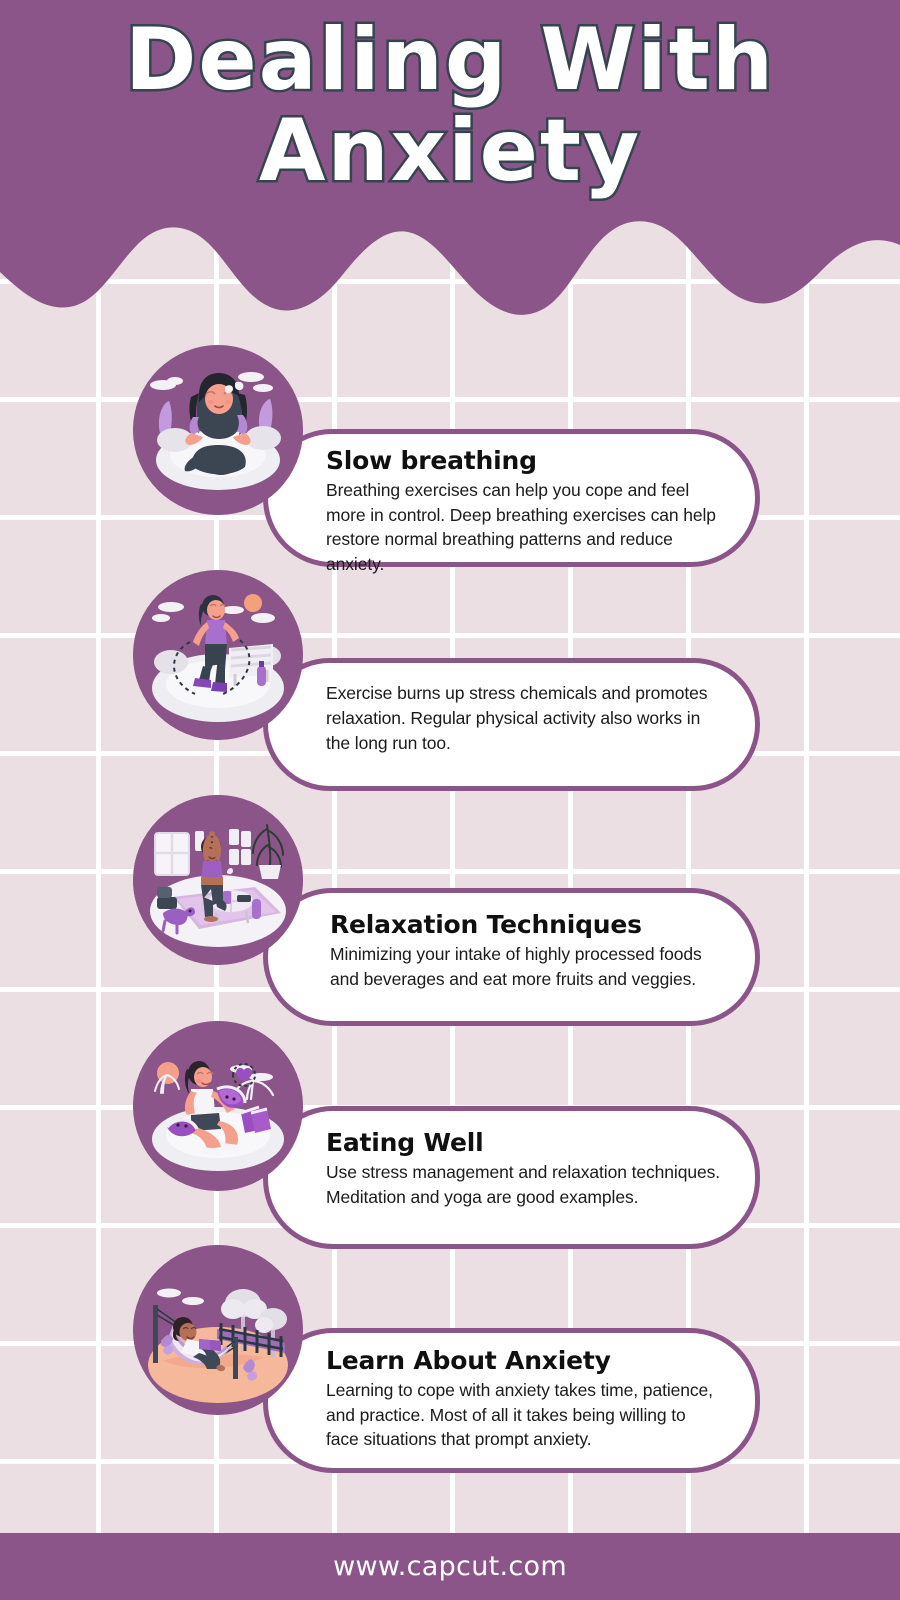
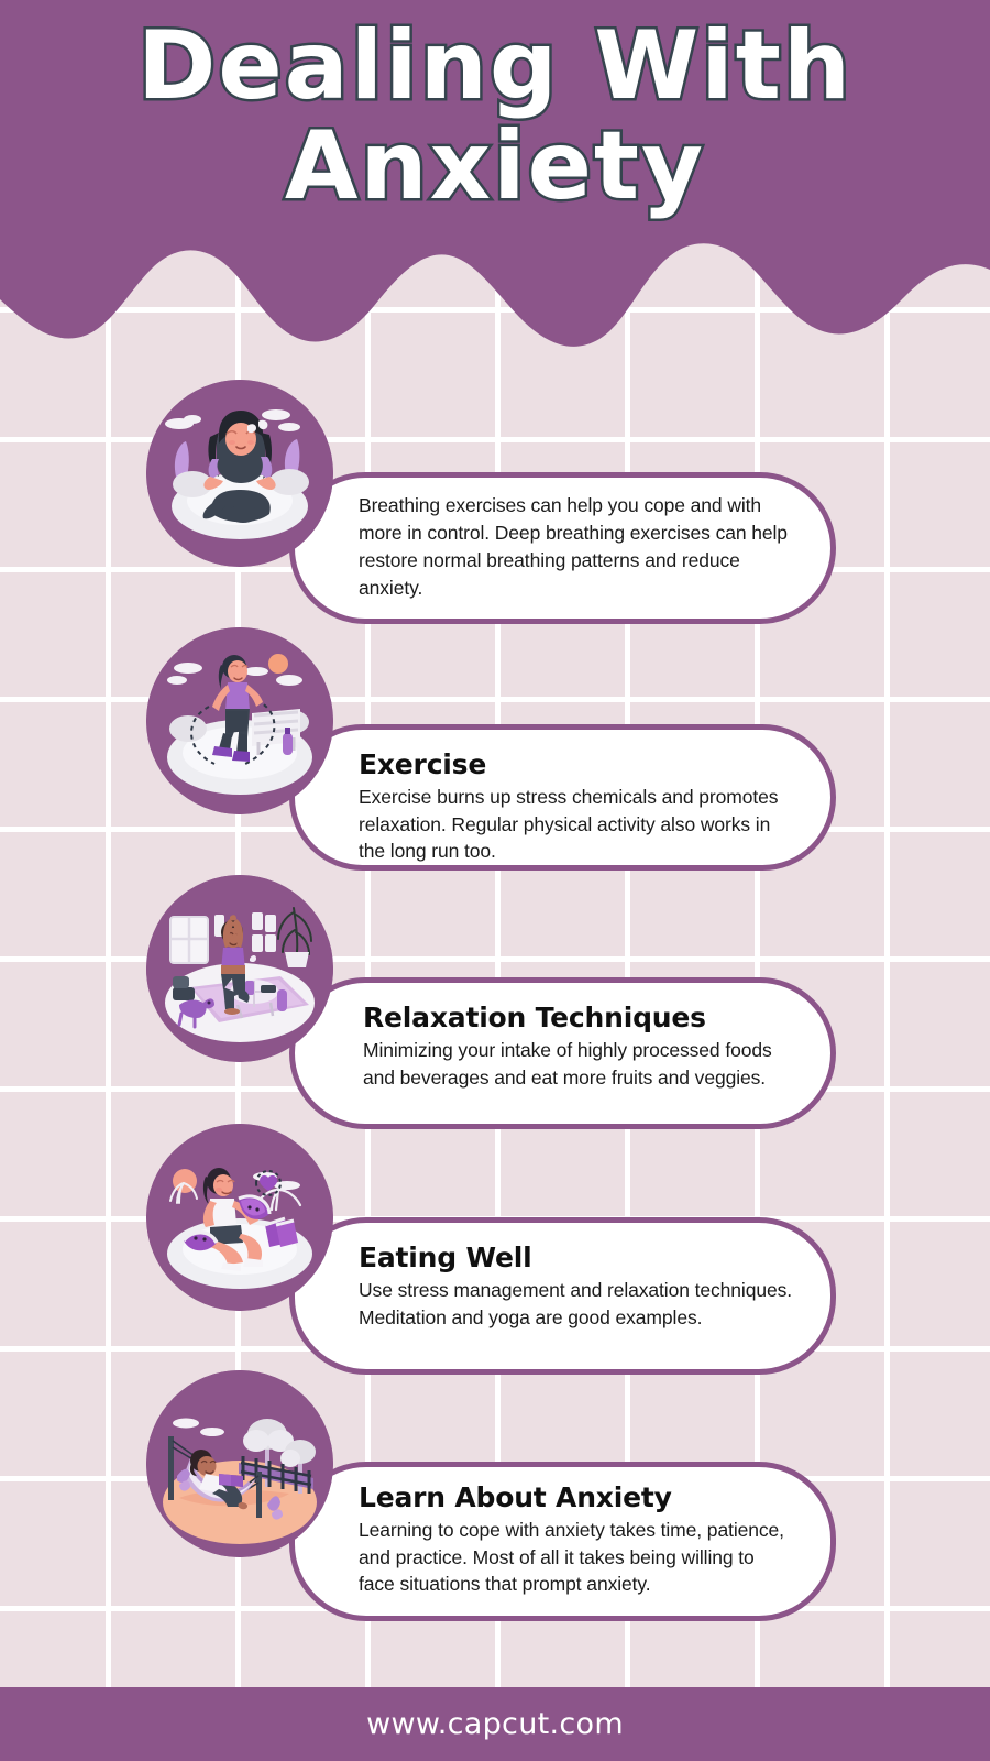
  Dealing With
  Anxiety
- Slow breathing
- Breathing exercises can help you cope and feel more in control. Deep breathing exercises can help restore normal breathing patterns and reduce anxiety.
+ Breathing exercises can help you cope and with more in control. Deep breathing exercises can help restore normal breathing patterns and reduce anxiety.
+ Exercise
  Exercise burns up stress chemicals and promotes relaxation. Regular physical activity also works in the long run too.
  Relaxation Techniques
  Minimizing your intake of highly processed foods and beverages and eat more fruits and veggies.
  Eating Well
  Use stress management and relaxation techniques. Meditation and yoga are good examples.
  Learn About Anxiety
  Learning to cope with anxiety takes time, patience, and practice. Most of all it takes being willing to face situations that prompt anxiety.
  www.capcut.com
